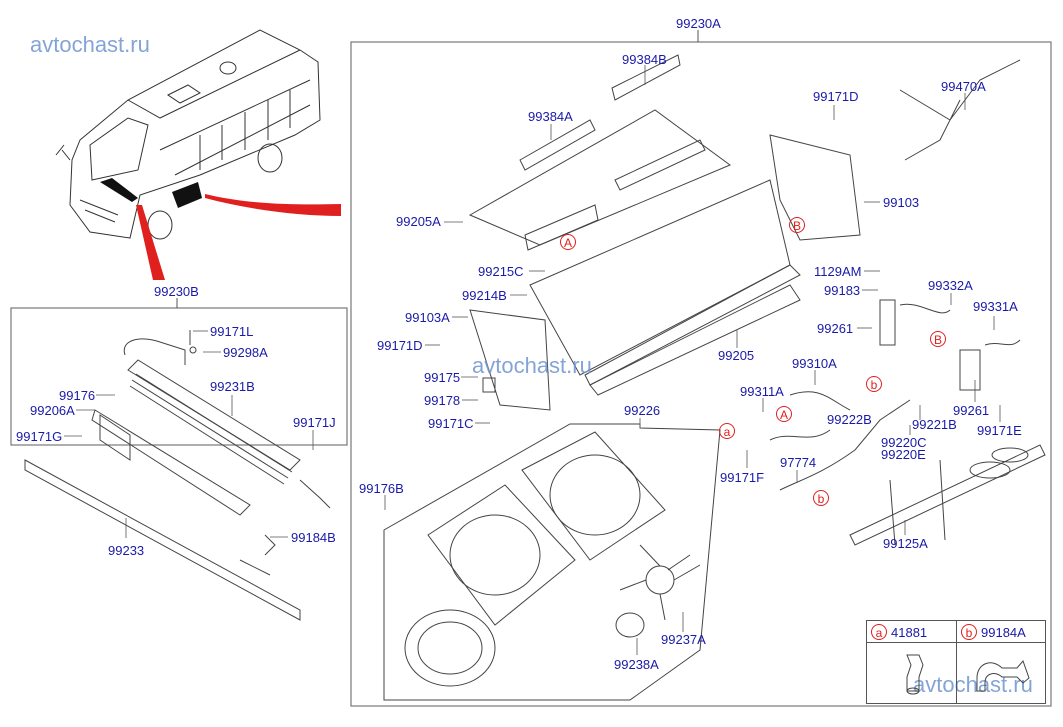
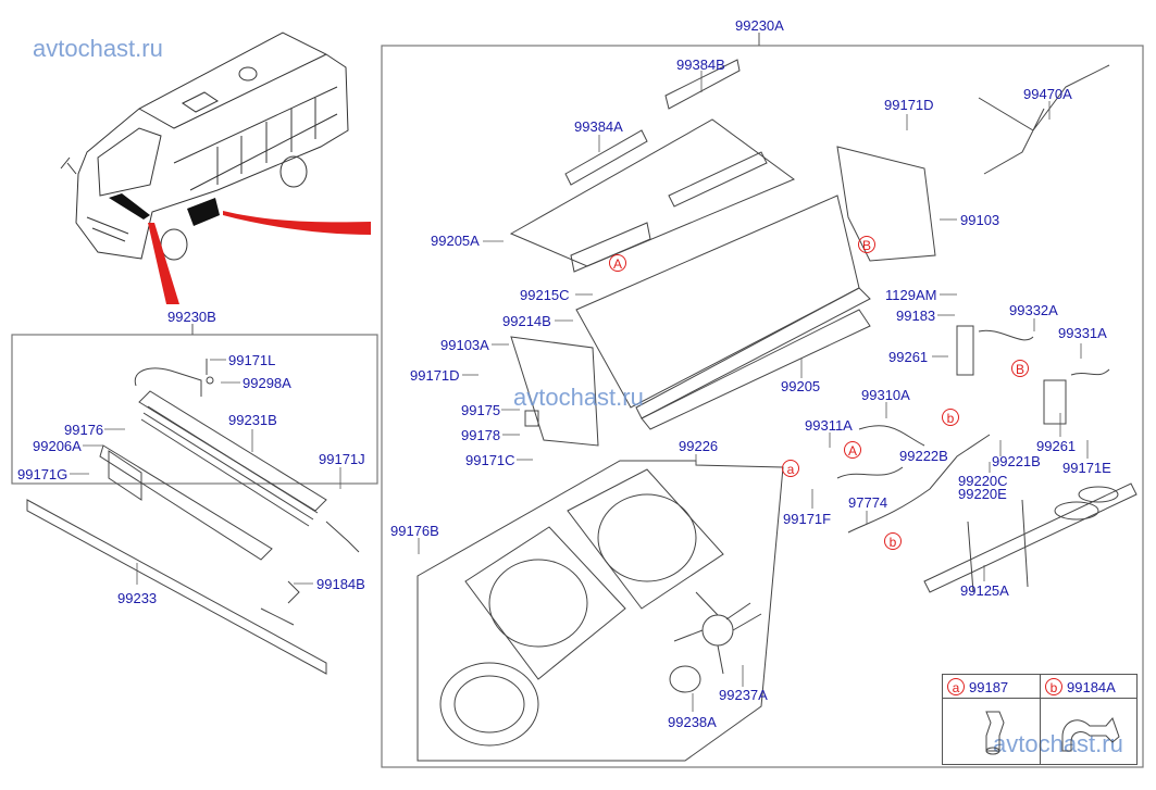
  avtochast.ru
  avtochast.ru
  vtochast.ru
  99230A
  99230B
  99171L
  99298A
  99231B
  99176
  99206A
  99171G
  99171J
  99233
  99184B
  99384B
  99384A
  99205A
  99171D
  99470A
  99103
  99215C
  99214B
  99103A
  99171D
  99175
  99178
  99171C
  99205
  99226
  1129AM
  99183
  99332A
  99261
  99331A
  99310A
  99311A
  99222B
  99221B
  99261
  99171E
  99220C
  99220E
  99171F
  97774
  99125A
  99176B
  99237A
  99238A
  A
  B
  B
  A
  a
  b
  b
  a
- 41881
+ 99187
  b
  99184A
